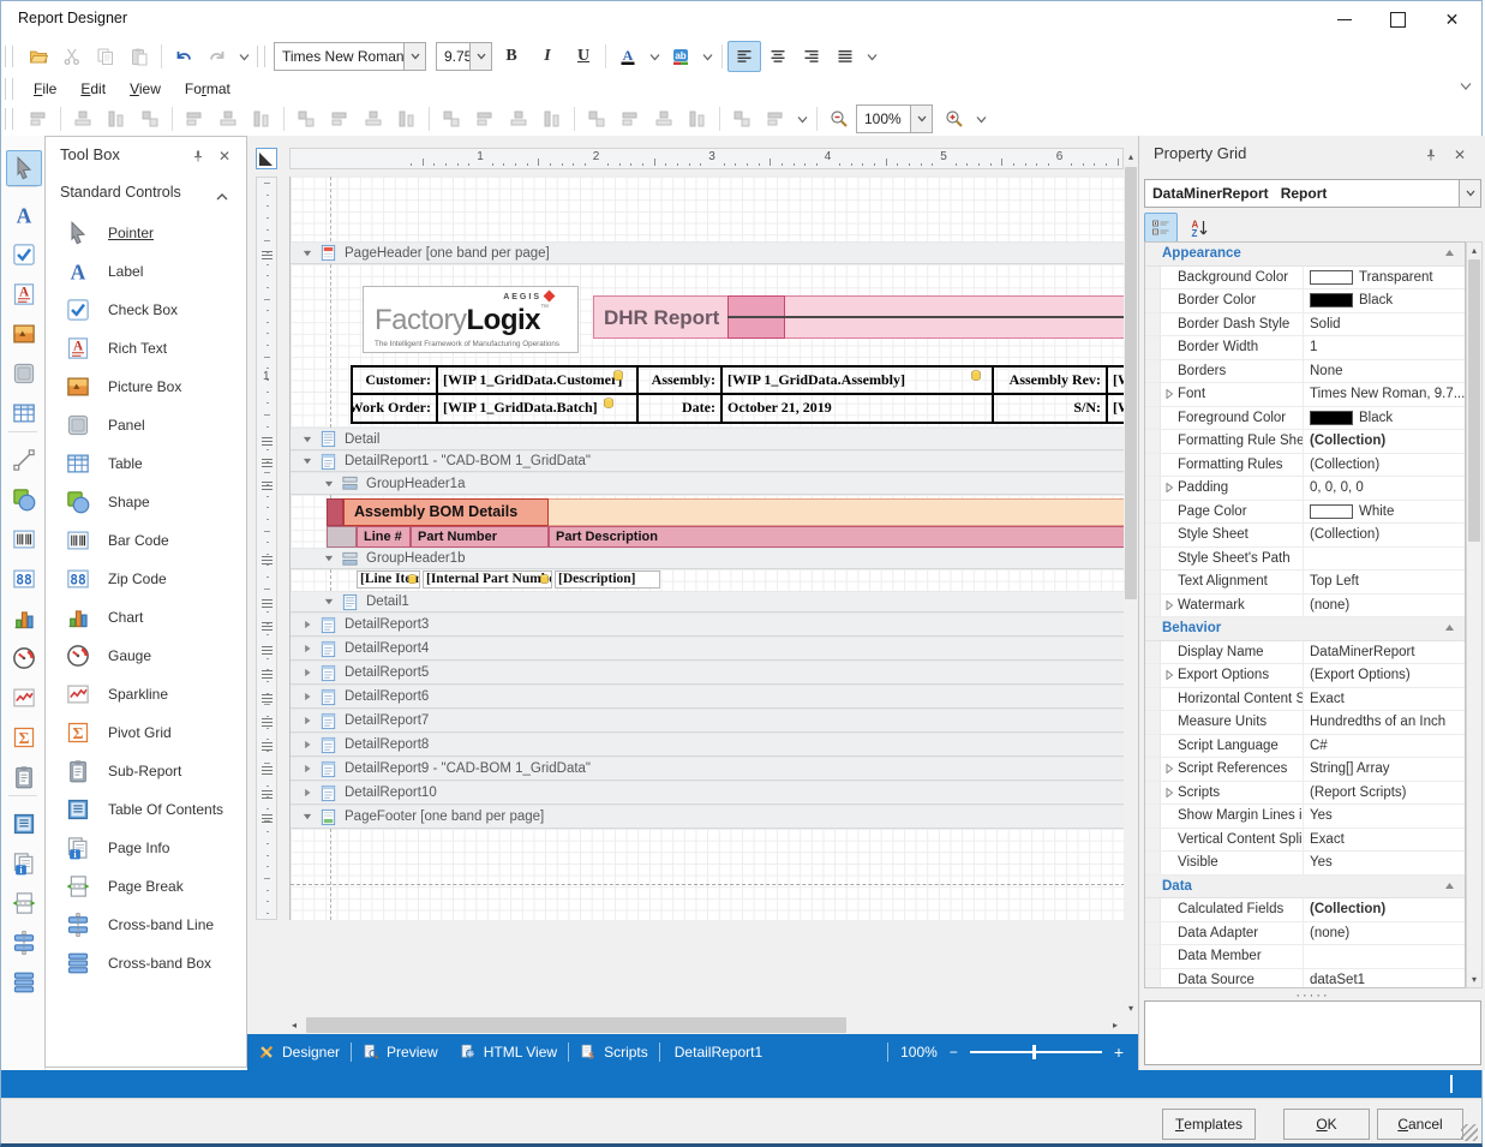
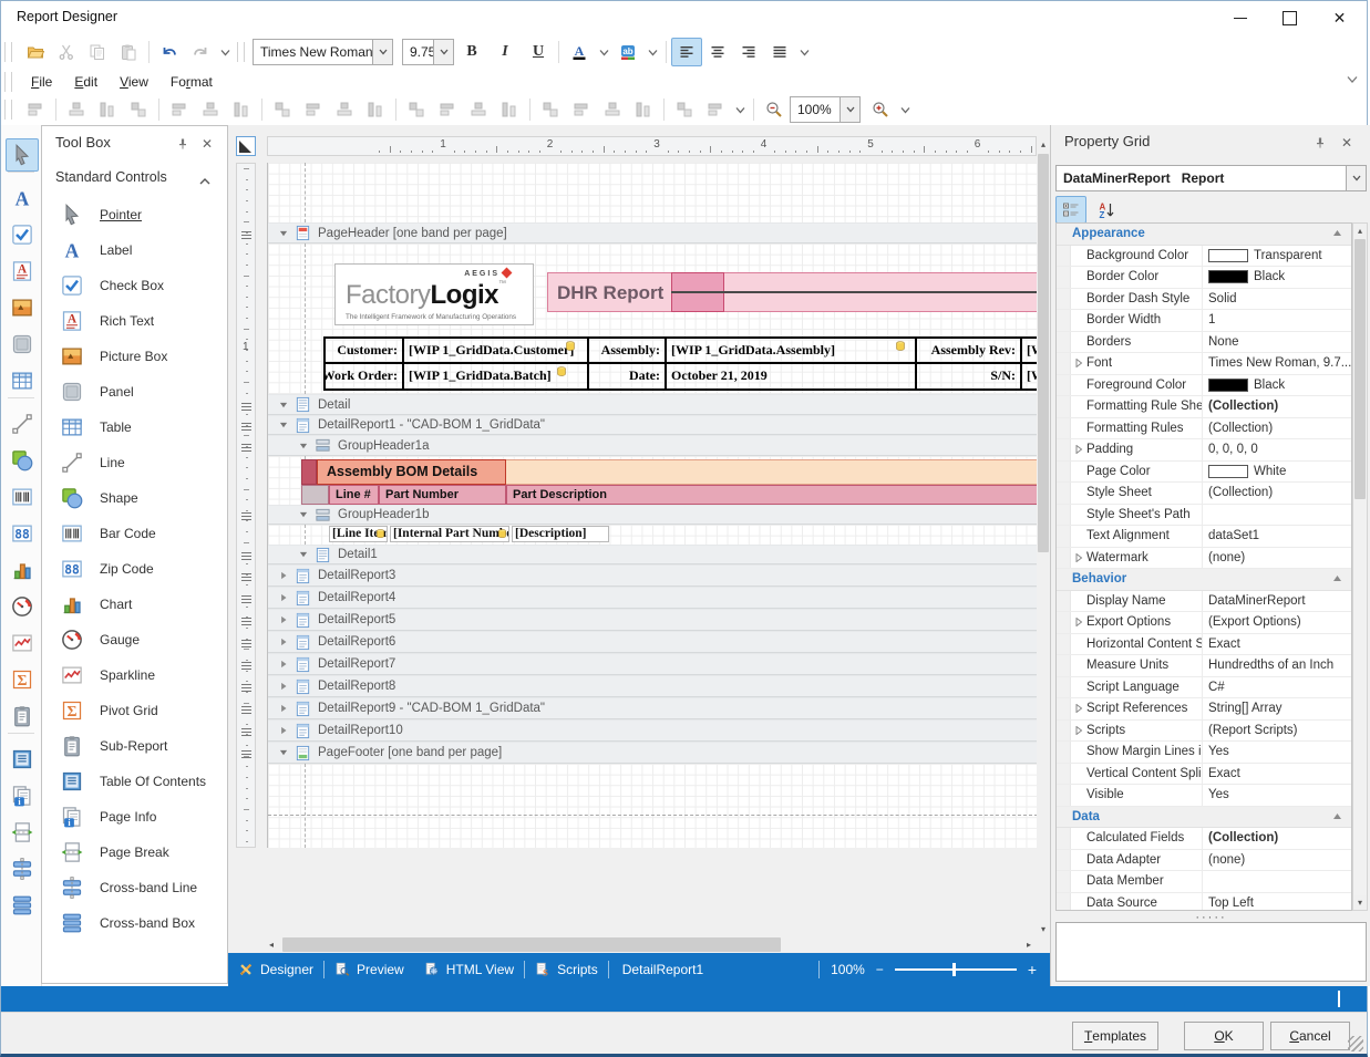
  Report Designer
  ✕
  Times New Roman
  9.7
  B
  I
  U
  A
  ab
  File
  Edit
  View
  Format
  100%
  A
  A
  88
  Σ
  i
  Tool Box
  ✕
  Standard Controls
  Pointer
  A
  Label
  Check Box
  A
  Rich Text
  Picture Box
  Panel
  Table
+ Line
  Shape
  Bar Code
  88
  Zip Code
  Chart
  Gauge
  Sparkline
  Σ
  Pivot Grid
  Sub-Report
  Table Of Contents
  i
  Page Info
  Page Break
  Cross-band Line
  Cross-band Box
  1
  2
  3
  4
  5
  6
  1
  PageHeader [one band per page]
  FactoryLogix
  DHR Report
  Customer:
  [WIP 1_GridData.Custome
  Assembly:
  [WIP 1_GridData.Assembly]
  Assembly Rev:
  Work Order:
  [WIP 1_GridData.Batch]
  Date:
  October 21, 2019
  S/N:
  Detail
  DetailReport1 - "CAD-BOM 1_GridData"
  GroupHeader1a
  Assembly BOM Details
  Line #
  Part Number
  Part Description
  GroupHeader1b
  [Line Item
  [Internal Part Num
  [Description]
  Detail1
  DetailReport3
  DetailReport4
  DetailReport5
  DetailReport6
  DetailReport7
  DetailReport8
  DetailReport9 - "CAD-BOM 1_GridData"
  DetailReport10
  PageFooter [one band per page]
  ◂
  ▸
  ▴
  ▾
  Designer
  Preview
  HTML View
  S
  Scripts
  DetailReport1
  100%
  −
  +
  Property Grid
  ✕
  DataMinerReport
  Report
  A
  Z
  Appearance
  Background Color
  Transparent
  Border Color
  Black
  Border Dash Style
  Solid
  Border Width
  1
  Borders
  None
  Font
  Times New Roman, 9.7...
  Foreground Color
  Black
  Formatting Rule She
  (Collection)
  Formatting Rules
  (Collection)
  Padding
  0, 0, 0, 0
  Page Color
  White
  Style Sheet
  (Collection)
  Style Sheet's Path
  Text Alignment
- Top Left
+ dataSet1
  Watermark
  (none)
  Behavior
  Display Name
  DataMinerReport
  Export Options
  (Export Options)
  Horizontal Content S
  Exact
  Measure Units
  Hundredths of an Inch
  Script Language
  C#
  Script References
  String[] Array
  Scripts
  (Report Scripts)
  Show Margin Lines i
  Yes
  Vertical Content Spli
  Exact
  Visible
  Yes
  Data
  Calculated Fields
  (Collection)
  Data Adapter
  (none)
  Data Member
  Data Source
- dataSet1
+ Top Left
  ▴
  ▾
  ·····
  T
  emplates
  O
  K
  C
  ancel
